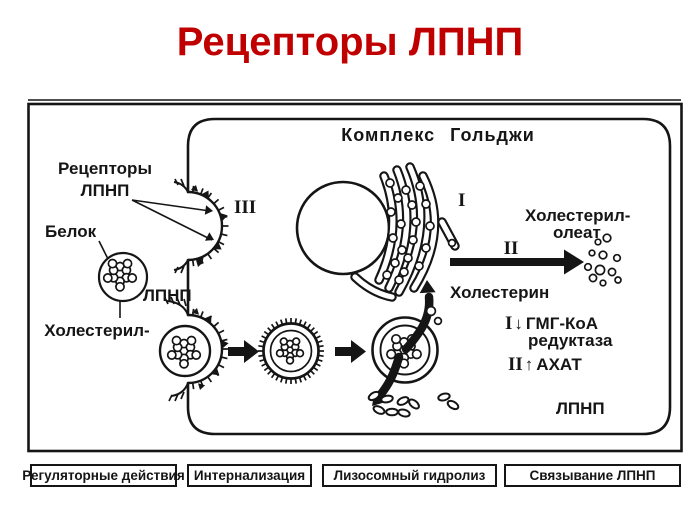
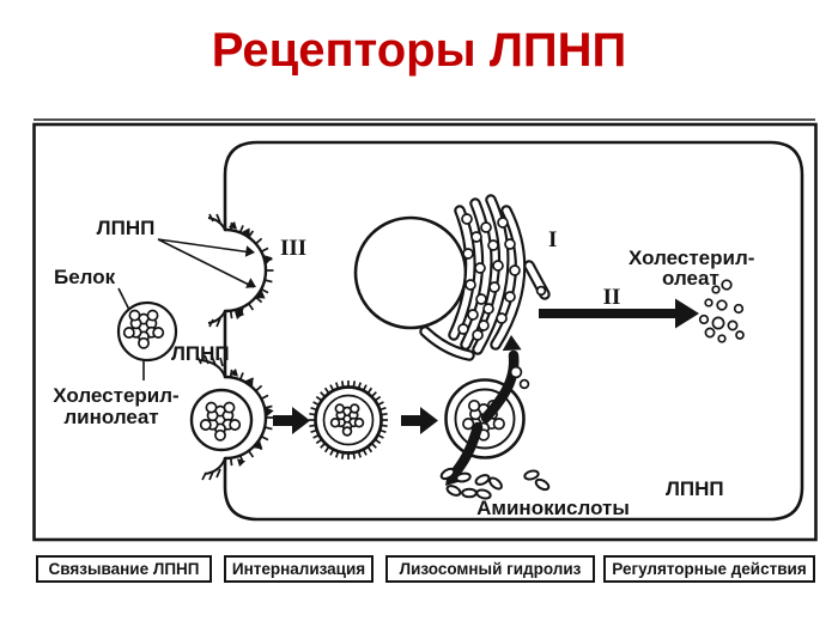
  Рецепторы ЛПНП
- Комплекс Гольджи
- Рецепторы
  ЛПНП
  Белок
  ЛПНП
  Холестерил-
+ линолеат
  III
  I
  II
  Холестерил-
  олеат
- Холестерин
- I↓ ГМГ-КоА
- редуктаза
- II↑ АХАТ
  ЛПНП
+ Аминокислоты
- Регуляторные действия
+ Связывание ЛПНП
  Интернализация
  Лизосомный гидролиз
- Связывание ЛПНП
+ Регуляторные действия
